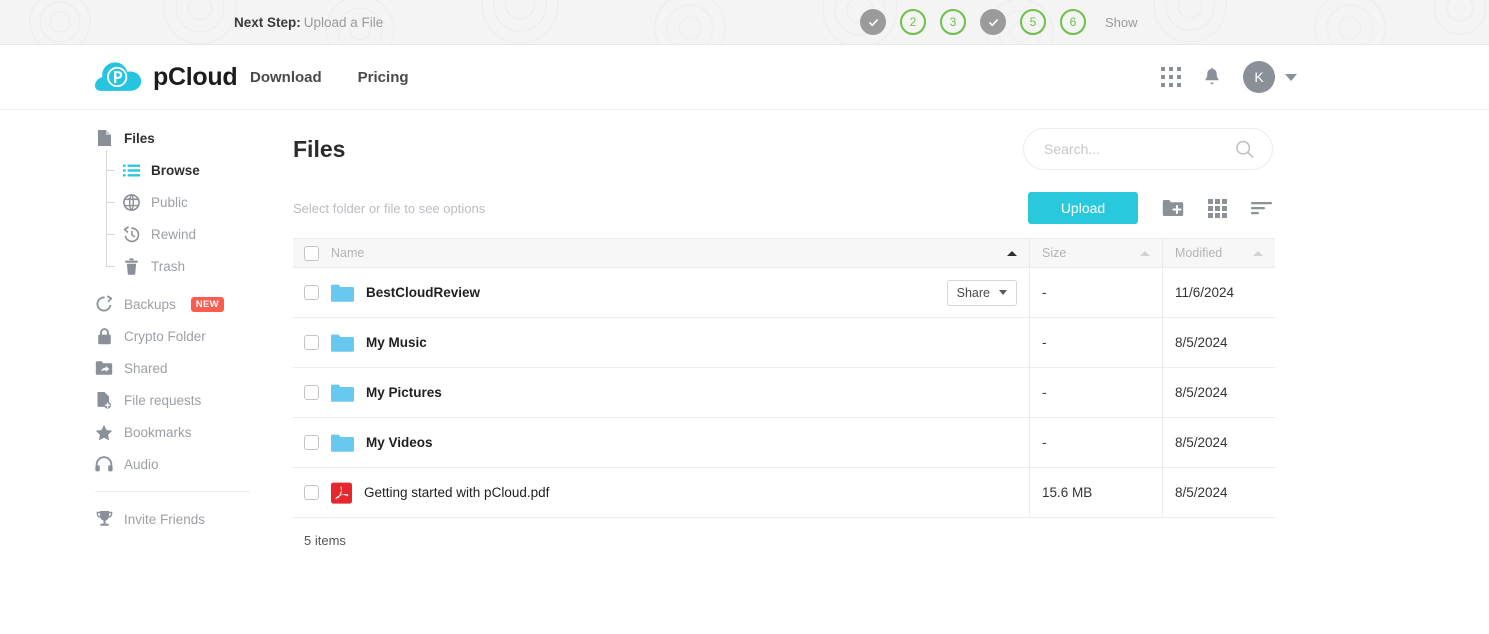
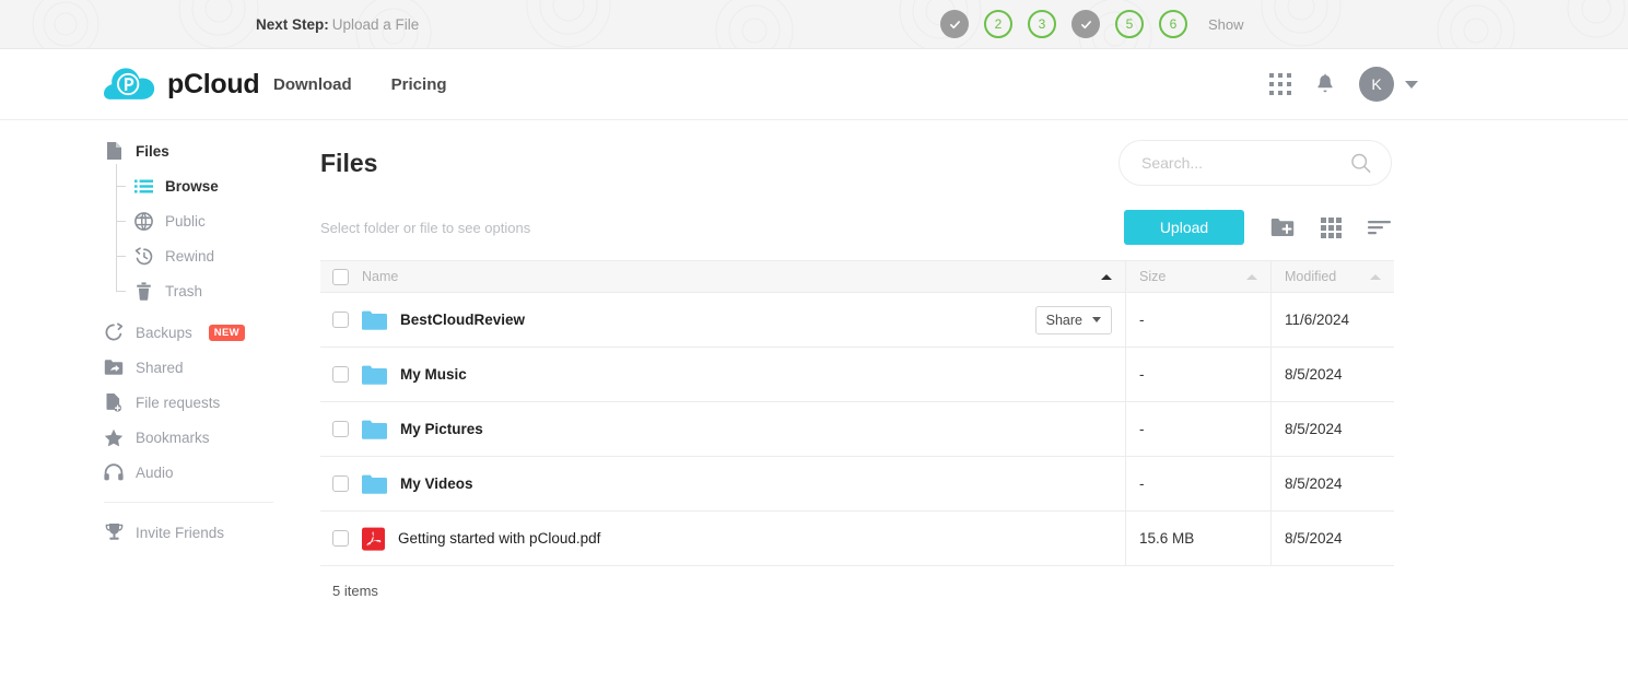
  Next Step: Upload a File
  2
  3
  5
  6
  Show
  pCloud
  Download
  Pricing
  K
  Files
  Browse
  Public
  Rewind
  Trash
  Backups
  NEW
- Crypto Folder
  Shared
  File requests
  Bookmarks
  Audio
  Invite Friends
  Files
  Search...
  Select folder or file to see options
  Upload
  Name
  Size
  Modified
  BestCloudReview
  Share
  -
  11/6/2024
  My Music
  -
  8/5/2024
  My Pictures
  -
  8/5/2024
  My Videos
  -
  8/5/2024
  Getting started with pCloud.pdf
  15.6 MB
  8/5/2024
  5 items
